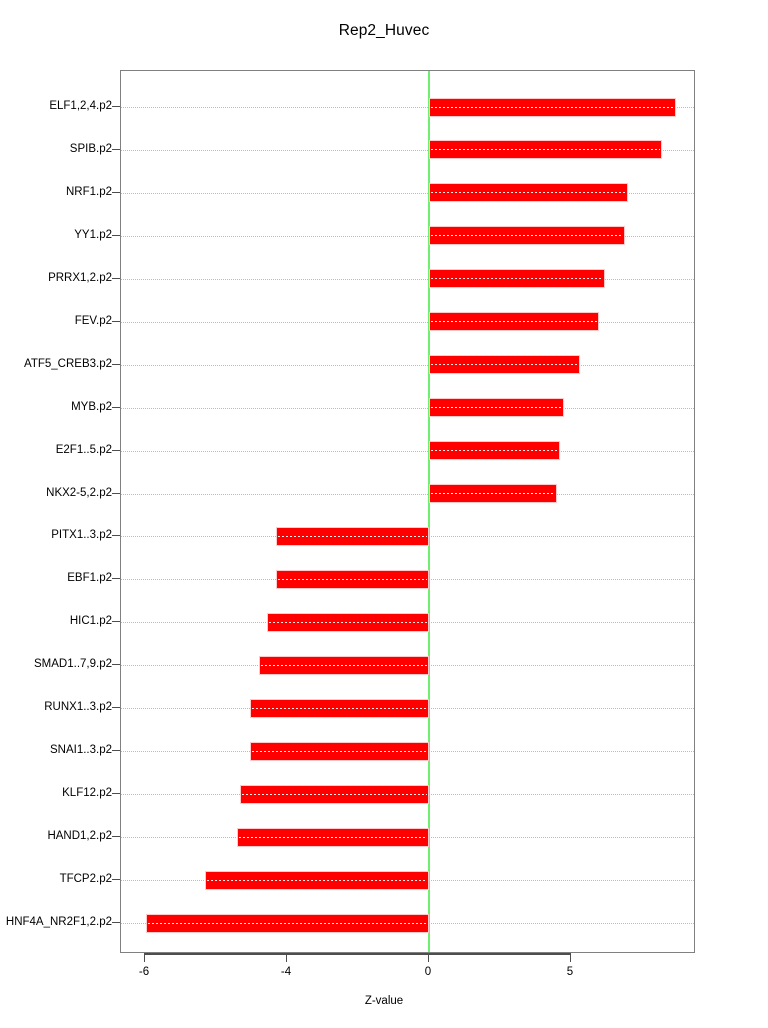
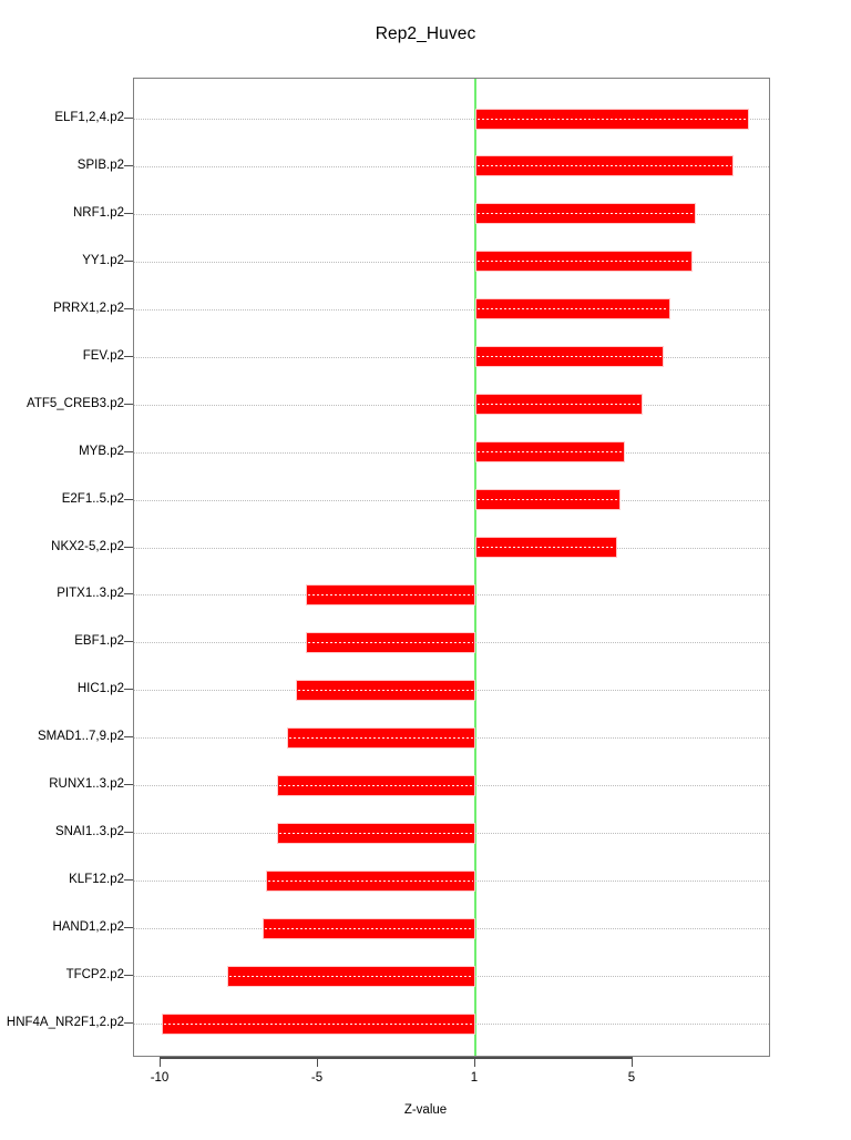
  Rep2_Huvec
  ELF1,2,4.p2
  SPIB.p2
  NRF1.p2
  YY1.p2
  PRRX1,2.p2
  FEV.p2
  ATF5_CREB3.p2
  MYB.p2
  E2F1..5.p2
  NKX2-5,2.p2
  PITX1..3.p2
  EBF1.p2
  HIC1.p2
  SMAD1..7,9.p2
  RUNX1..3.p2
  SNAI1..3.p2
  KLF12.p2
  HAND1,2.p2
  TFCP2.p2
  HNF4A_NR2F1,2.p2
- -6
+ -10
- -4
+ -5
- 0
+ 1
  5
  Z-value
